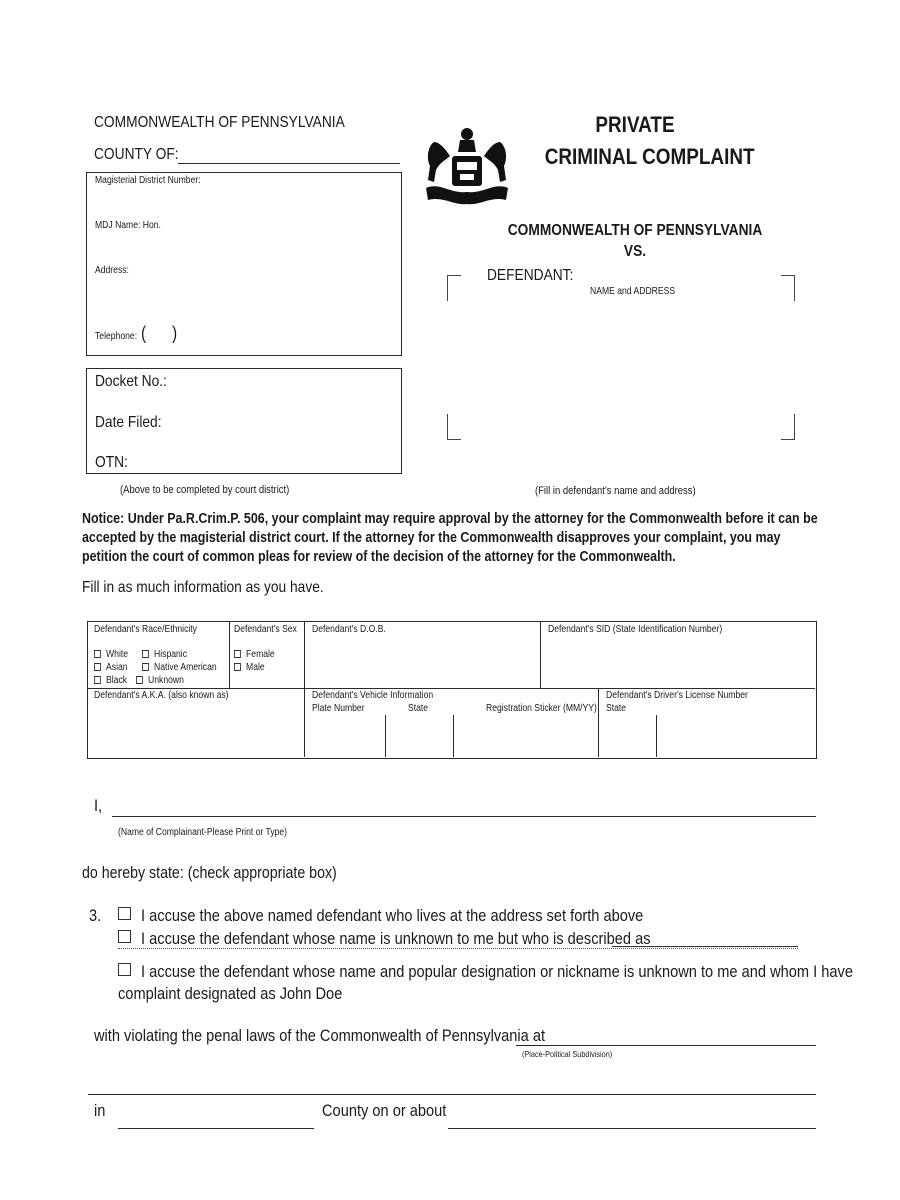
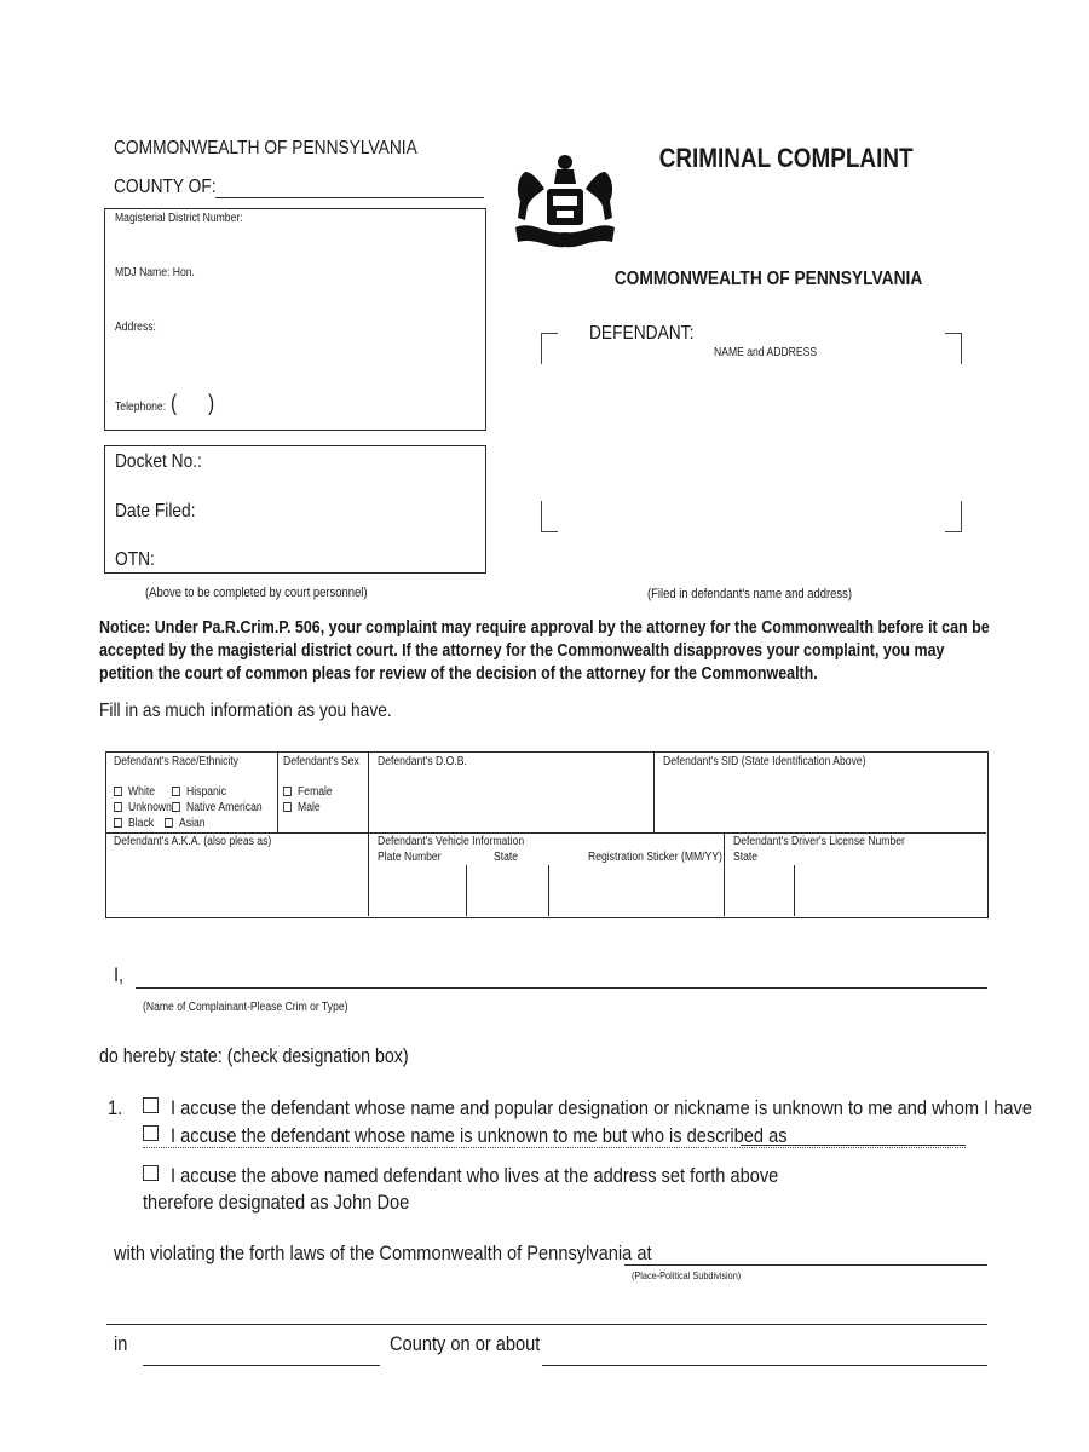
  COMMONWEALTH OF PENNSYLVANIA
  COUNTY OF:
- PRIVATE
  CRIMINAL COMPLAINT
  Magisterial District Number:
  MDJ Name: Hon.
  Address:
  Telephone:
  ( )
  Docket No.:
  Date Filed:
  OTN:
- (Above to be completed by court district)
+ (Above to be completed by court personnel)
  COMMONWEALTH OF PENNSYLVANIA
- VS.
  DEFENDANT:
  NAME and ADDRESS
- (Fill in defendant's name and address)
+ (Filed in defendant's name and address)
  Notice: Under Pa.R.Crim.P. 506, your complaint may require approval by the attorney for the Commonwealth before it can be accepted by the magisterial district court. If the attorney for the Commonwealth disapproves your complaint, you may petition the court of common pleas for review of the decision of the attorney for the Commonwealth.
  Fill in as much information as you have.
  Defendant's Race/Ethnicity
  White
  Hispanic
- Asian
+ Unknown
  Native American
  Black
- Unknown
+ Asian
  Defendant's Sex
  Female
  Male
  Defendant's D.O.B.
- Defendant's SID (State Identification Number)
+ Defendant's SID (State Identification Above)
- Defendant's A.K.A. (also known as)
+ Defendant's A.K.A. (also pleas as)
  Defendant's Vehicle Information
  Plate Number
  State
  Registration Sticker (MM/YY)
  Defendant's Driver's License Number
  State
  I,
- (Name of Complainant-Please Print or Type)
+ (Name of Complainant-Please Crim or Type)
- do hereby state: (check appropriate box)
+ do hereby state: (check designation box)
- 3.
+ 1.
- I accuse the above named defendant who lives at the address set forth above
+ I accuse the defendant whose name and popular designation or nickname is unknown to me and whom I have
  I accuse the defendant whose name is unknown to me but who is described as
- I accuse the defendant whose name and popular designation or nickname is unknown to me and whom I have
+ I accuse the above named defendant who lives at the address set forth above
- complaint designated as John Doe
+ therefore designated as John Doe
- with violating the penal laws of the Commonwealth of Pennsylvania at
+ with violating the forth laws of the Commonwealth of Pennsylvania at
  (Place-Political Subdivision)
  in
  County on or about
